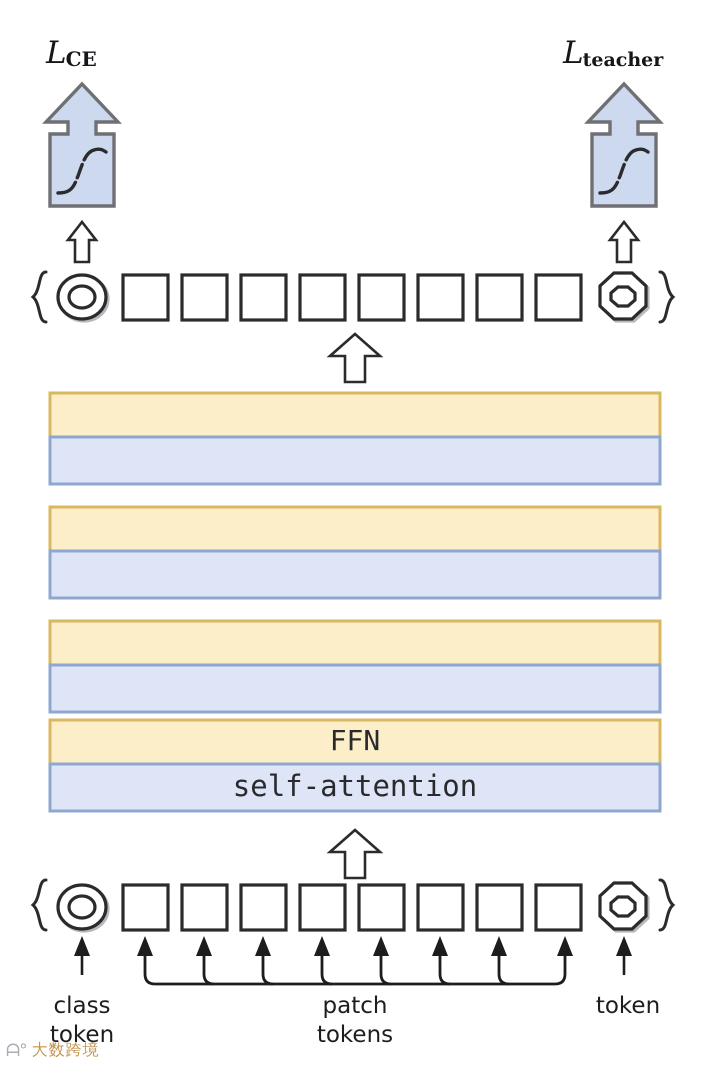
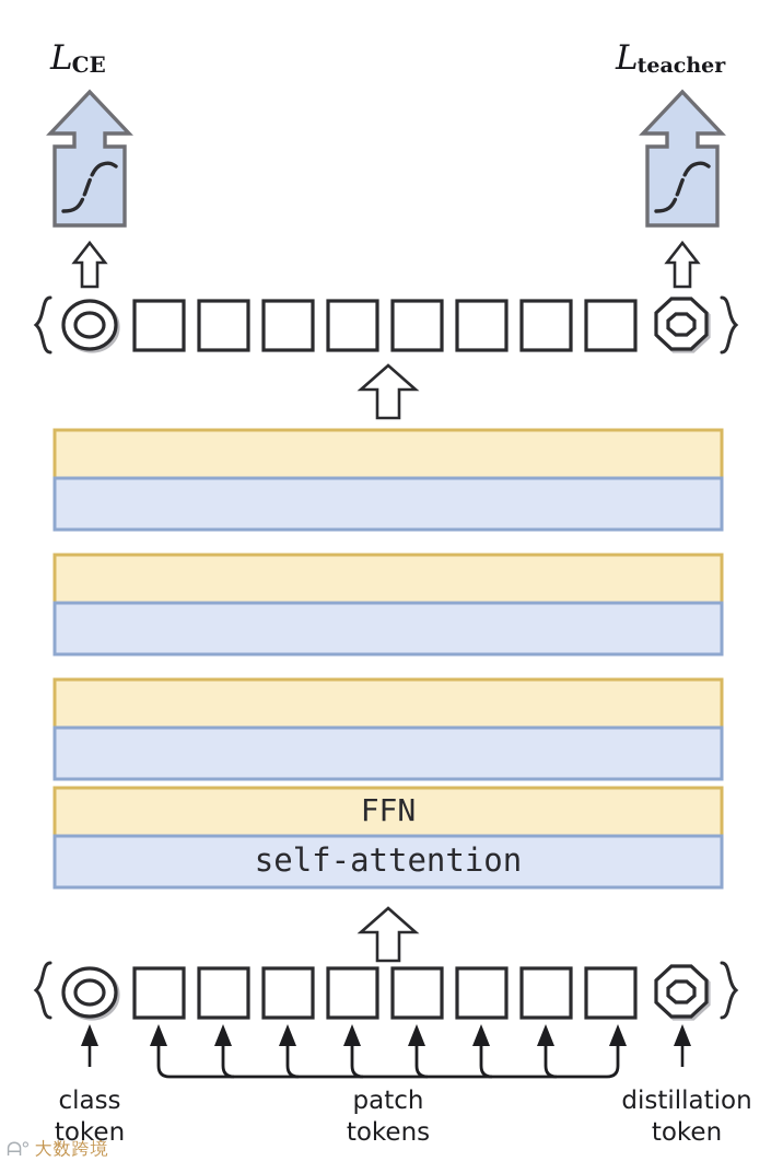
  LCE
  Lteacher
  FFN
  self-attention
  class
  token
  patch
  tokens
+ distillation
  token
  ᗩ°
  大数跨境
